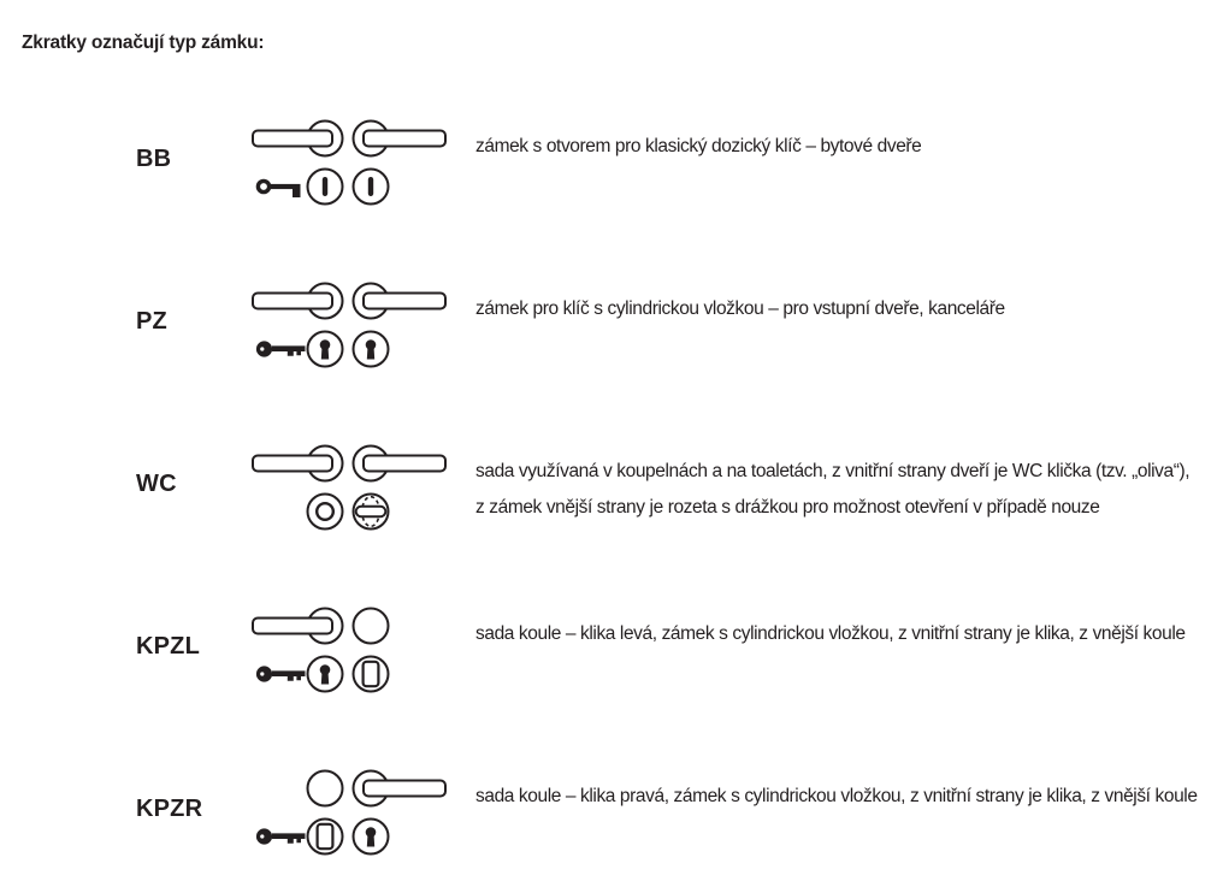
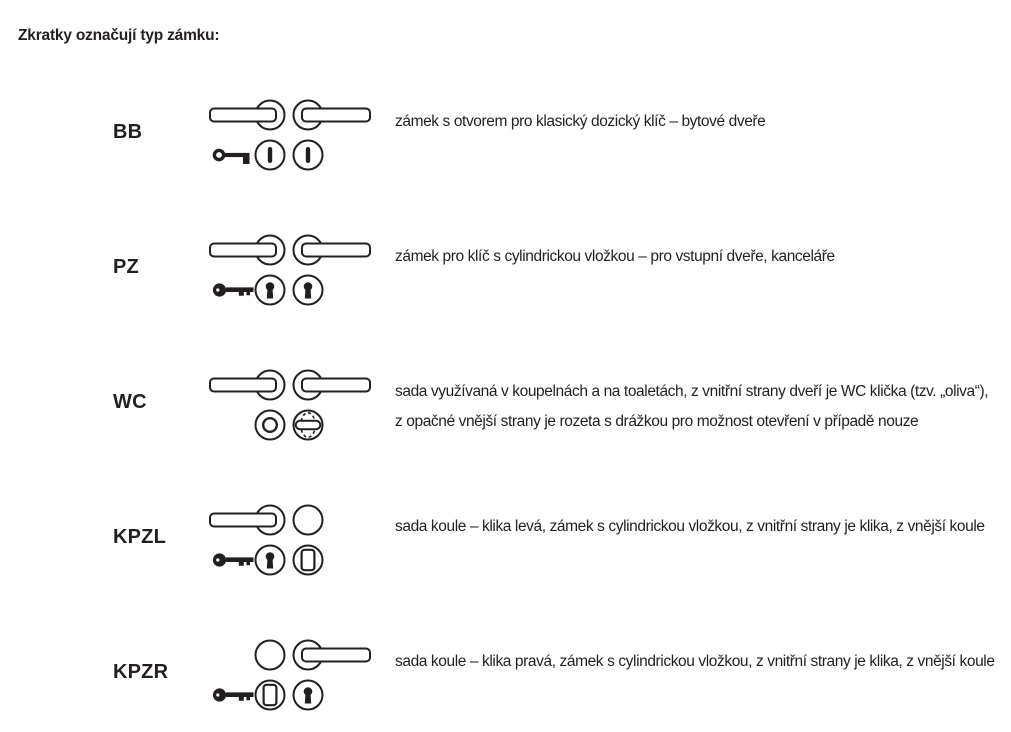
  Zkratky označují typ zámku:
  BB
  zámek s otvorem pro klasický dozický klíč – bytové dveře
  PZ
  zámek pro klíč s cylindrickou vložkou – pro vstupní dveře, kanceláře
  WC
  sada využívaná v koupelnách a na toaletách, z vnitřní strany dveří je WC klička (tzv. „oliva“),
- z zámek vnější strany je rozeta s drážkou pro možnost otevření v případě nouze
+ z opačné vnější strany je rozeta s drážkou pro možnost otevření v případě nouze
  KPZL
  sada koule – klika levá, zámek s cylindrickou vložkou, z vnitřní strany je klika, z vnější koule
  KPZR
  sada koule – klika pravá, zámek s cylindrickou vložkou, z vnitřní strany je klika, z vnější koule
